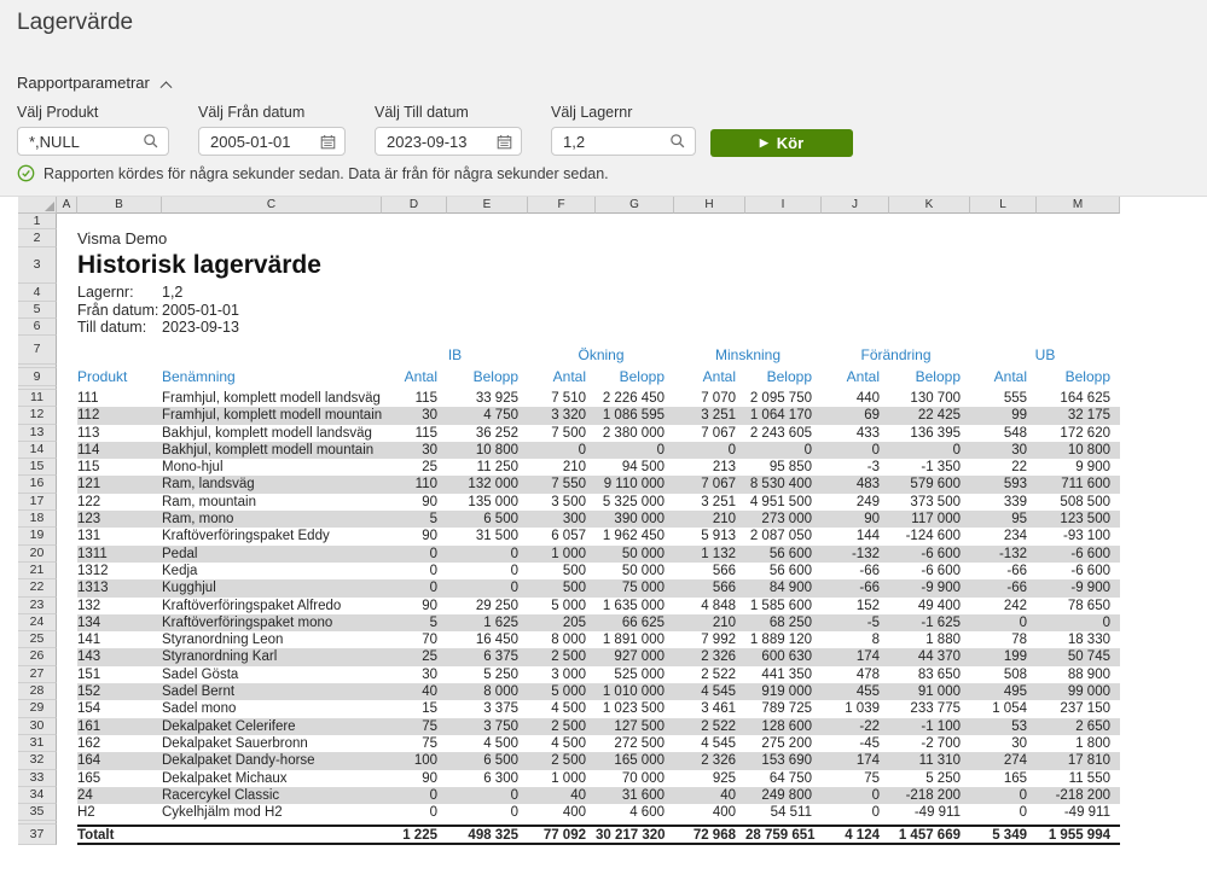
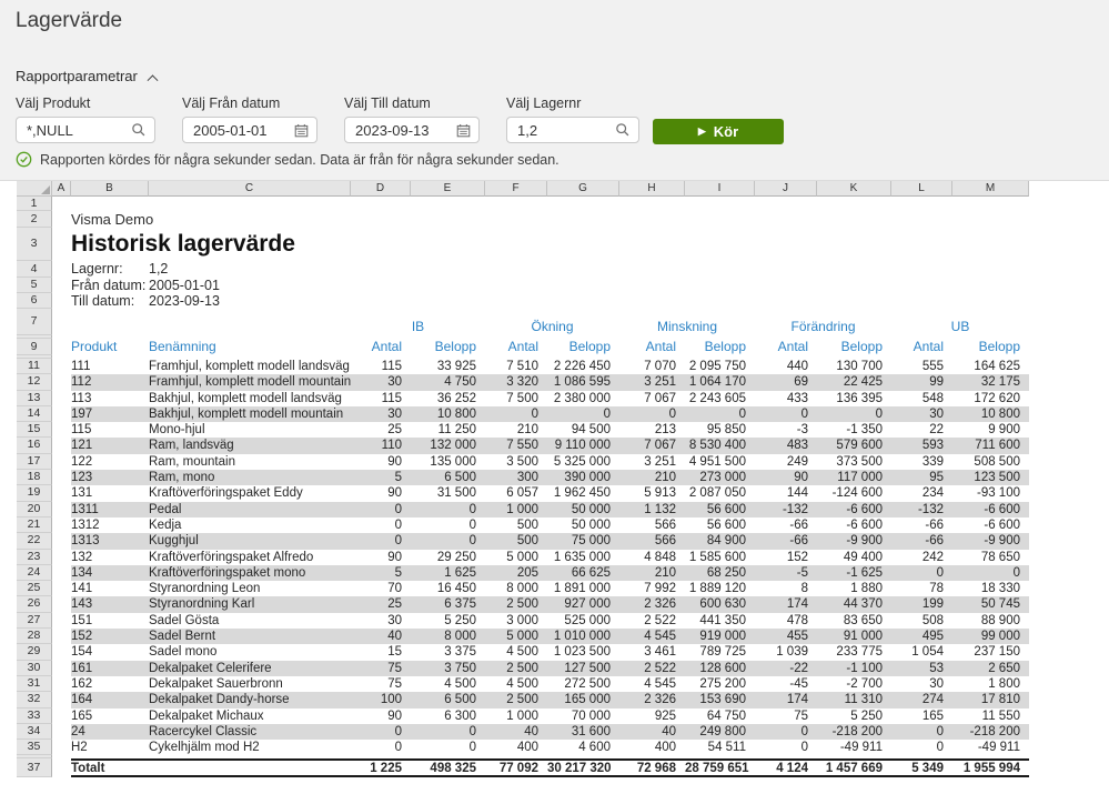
  Lagervärde
  Rapportparametrar
  Välj Produkt
  *,NULL
  Välj Från datum
  2005-01-01
  Välj Till datum
  2023-09-13
  Välj Lagernr
  1,2
  ▶
  Kör
  Rapporten kördes för några sekunder sedan. Data är från för några sekunder sedan.
  A
  B
  C
  D
  E
  F
  G
  H
  I
  J
  K
  L
  M
  1
  2
  Visma Demo
  3
  Historisk lagervärde
  4
  Lagernr:
  1,2
  5
  Från datum:
  2005-01-01
  6
  Till datum:
  2023-09-13
  7
  IB
  Ökning
  Minskning
  Förändring
  UB
  9
  Produkt
  Benämning
  Antal
  Belopp
  Antal
  Belopp
  Antal
  Belopp
  Antal
  Belopp
  Antal
  Belopp
  11
  111
  Framhjul, komplett modell landsväg
  115
  33 925
  7 510
  2 226 450
  7 070
  2 095 750
  440
  130 700
  555
  164 625
  12
  112
  Framhjul, komplett modell mountain
  30
  4 750
  3 320
  1 086 595
  3 251
  1 064 170
  69
  22 425
  99
  32 175
  13
  113
  Bakhjul, komplett modell landsväg
  115
  36 252
  7 500
  2 380 000
  7 067
  2 243 605
  433
  136 395
  548
  172 620
  14
- 114
+ 197
  Bakhjul, komplett modell mountain
  30
  10 800
  0
  0
  0
  0
  0
  0
  30
  10 800
  15
  115
  Mono-hjul
  25
  11 250
  210
  94 500
  213
  95 850
  -3
  -1 350
  22
  9 900
  16
  121
  Ram, landsväg
  110
  132 000
  7 550
  9 110 000
  7 067
  8 530 400
  483
  579 600
  593
  711 600
  17
  122
  Ram, mountain
  90
  135 000
  3 500
  5 325 000
  3 251
  4 951 500
  249
  373 500
  339
  508 500
  18
  123
  Ram, mono
  5
  6 500
  300
  390 000
  210
  273 000
  90
  117 000
  95
  123 500
  19
  131
  Kraftöverföringspaket Eddy
  90
  31 500
  6 057
  1 962 450
  5 913
  2 087 050
  144
  -124 600
  234
  -93 100
  20
  1311
  Pedal
  0
  0
  1 000
  50 000
  1 132
  56 600
  -132
  -6 600
  -132
  -6 600
  21
  1312
  Kedja
  0
  0
  500
  50 000
  566
  56 600
  -66
  -6 600
  -66
  -6 600
  22
  1313
  Kugghjul
  0
  0
  500
  75 000
  566
  84 900
  -66
  -9 900
  -66
  -9 900
  23
  132
  Kraftöverföringspaket Alfredo
  90
  29 250
  5 000
  1 635 000
  4 848
  1 585 600
  152
  49 400
  242
  78 650
  24
  134
  Kraftöverföringspaket mono
  5
  1 625
  205
  66 625
  210
  68 250
  -5
  -1 625
  0
  0
  25
  141
  Styranordning Leon
  70
  16 450
  8 000
  1 891 000
  7 992
  1 889 120
  8
  1 880
  78
  18 330
  26
  143
  Styranordning Karl
  25
  6 375
  2 500
  927 000
  2 326
  600 630
  174
  44 370
  199
  50 745
  27
  151
  Sadel Gösta
  30
  5 250
  3 000
  525 000
  2 522
  441 350
  478
  83 650
  508
  88 900
  28
  152
  Sadel Bernt
  40
  8 000
  5 000
  1 010 000
  4 545
  919 000
  455
  91 000
  495
  99 000
  29
  154
  Sadel mono
  15
  3 375
  4 500
  1 023 500
  3 461
  789 725
  1 039
  233 775
  1 054
  237 150
  30
  161
  Dekalpaket Celerifere
  75
  3 750
  2 500
  127 500
  2 522
  128 600
  -22
  -1 100
  53
  2 650
  31
  162
  Dekalpaket Sauerbronn
  75
  4 500
  4 500
  272 500
  4 545
  275 200
  -45
  -2 700
  30
  1 800
  32
  164
  Dekalpaket Dandy-horse
  100
  6 500
  2 500
  165 000
  2 326
  153 690
  174
  11 310
  274
  17 810
  33
  165
  Dekalpaket Michaux
  90
  6 300
  1 000
  70 000
  925
  64 750
  75
  5 250
  165
  11 550
  34
  24
  Racercykel Classic
  0
  0
  40
  31 600
  40
  249 800
  0
  -218 200
  0
  -218 200
  35
  H2
  Cykelhjälm mod H2
  0
  0
  400
  4 600
  400
  54 511
  0
  -49 911
  0
  -49 911
  37
  Totalt
  1 225
  498 325
  77 092
  30 217 320
  72 968
  28 759 651
  4 124
  1 457 669
  5 349
  1 955 994
